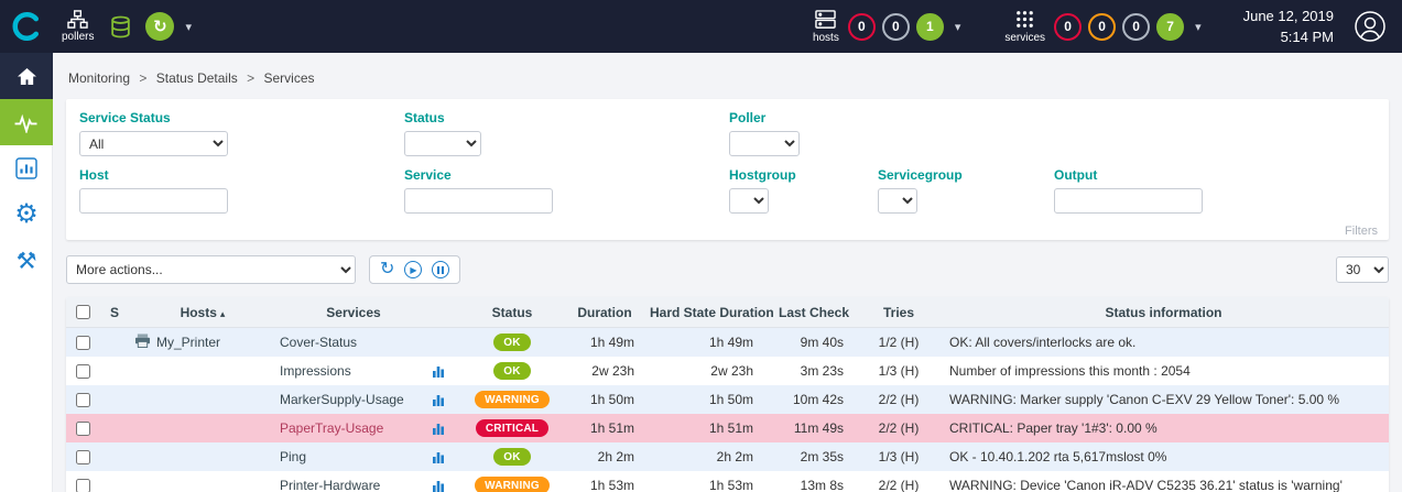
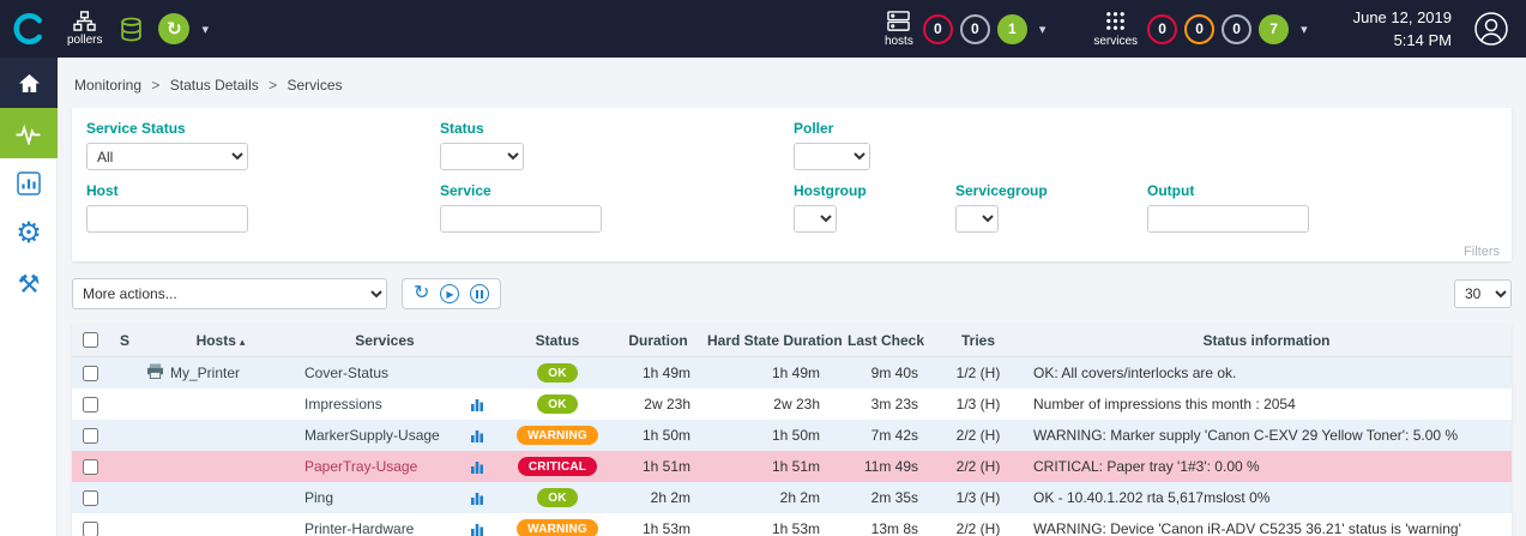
  pollers
  ↻
  ▾
  hosts
  0
  0
  1
  ▾
  services
  0
  0
  0
  7
  ▾
  June 12, 2019
  5:14 PM
  ⚙
  ⚒
  Monitoring > Status Details > Services
  Service Status
  All
  Status
  Poller
  Host
  Service
  Hostgroup
  Servicegroup
  Output
  Filters
  More actions...
  ↻
  ▶
  30
  S
  Hosts ▴
  Services
  Status
  Duration
  Hard State Duratio
  Last Check
  Tries
  Status information
  My_Printer
  Cover-Status
  OK
  1h 49m
  1h 49m
  9m 40s
  1/2 (H)
  OK: All covers/interlocks are ok.
  Impressions
  OK
  2w 23h
  2w 23h
  3m 23s
  1/3 (H)
  Number of impressions this month : 2054
  MarkerSupply-Usage
  WARNING
  1h 50m
  1h 50m
- 10m 42s
+ 7m 42s
  2/2 (H)
  WARNING: Marker supply 'Canon C-EXV 29 Yellow Toner': 5.00 %
  PaperTray-Usage
  CRITICAL
  1h 51m
  1h 51m
  11m 49s
  2/2 (H)
  CRITICAL: Paper tray '1#3': 0.00 %
  Ping
  OK
  2h 2m
  2h 2m
  2m 35s
  1/3 (H)
  OK - 10.40.1.202 rta 5,617mslost 0%
  Printer-Hardware
  WARNING
  1h 53m
  1h 53m
  13m 8s
  2/2 (H)
  WARNING: Device 'Canon iR-ADV C5235 36.21' status is 'warning'
